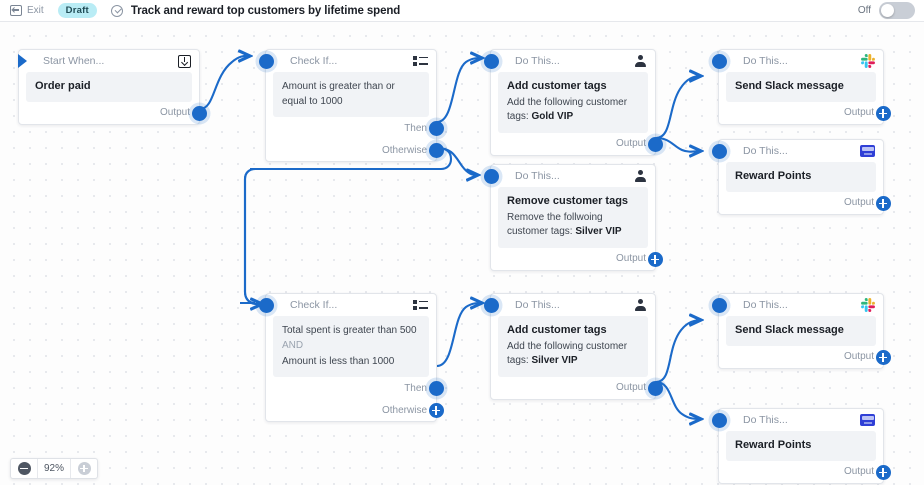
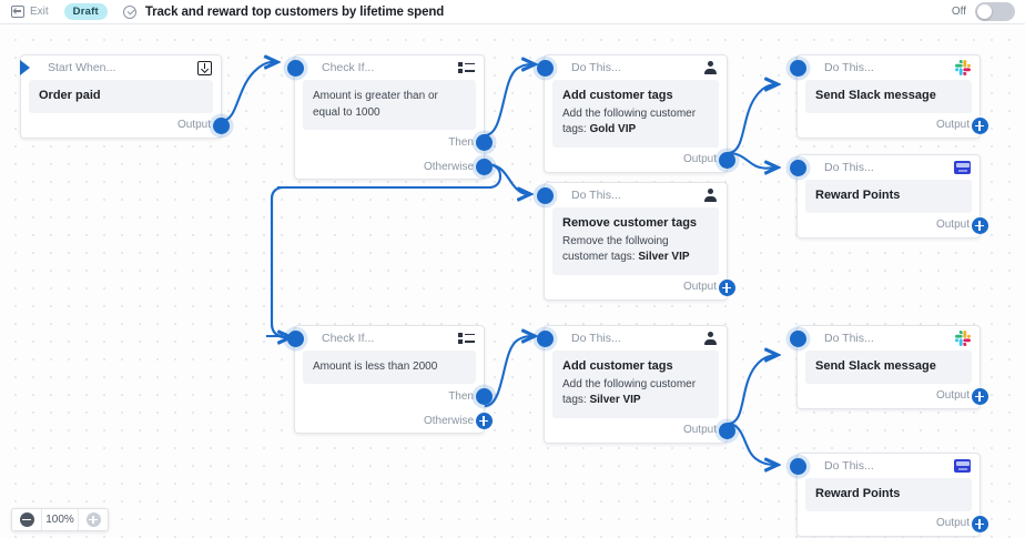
  Exit
  Draft
  Track and reward top customers by lifetime spend
  Off
  Start When...
  Order paid
  Output
  Check If...
  Amount is greater than or equal to 1000
  Then
  Otherwise
  Do This...
  Add customer tags
  Add the following customer tags: Gold VIP
  Output
  Do This...
  Remove customer tags
  Remove the follwoing customer tags: Silver VIP
  Output
  Do This...
  Send Slack message
  Output
  Do This...
  Reward Points
  Output
  Check If...
- Total spent is greater than 500
- AND
- Amount is less than 1000
+ Amount is less than 2000
  Then
  Otherwise
  Do This...
  Add customer tags
  Add the following customer tags: Silver VIP
  Output
  Do This...
  Send Slack message
  Output
  Do This...
  Reward Points
  Output
- 92%
+ 100%
